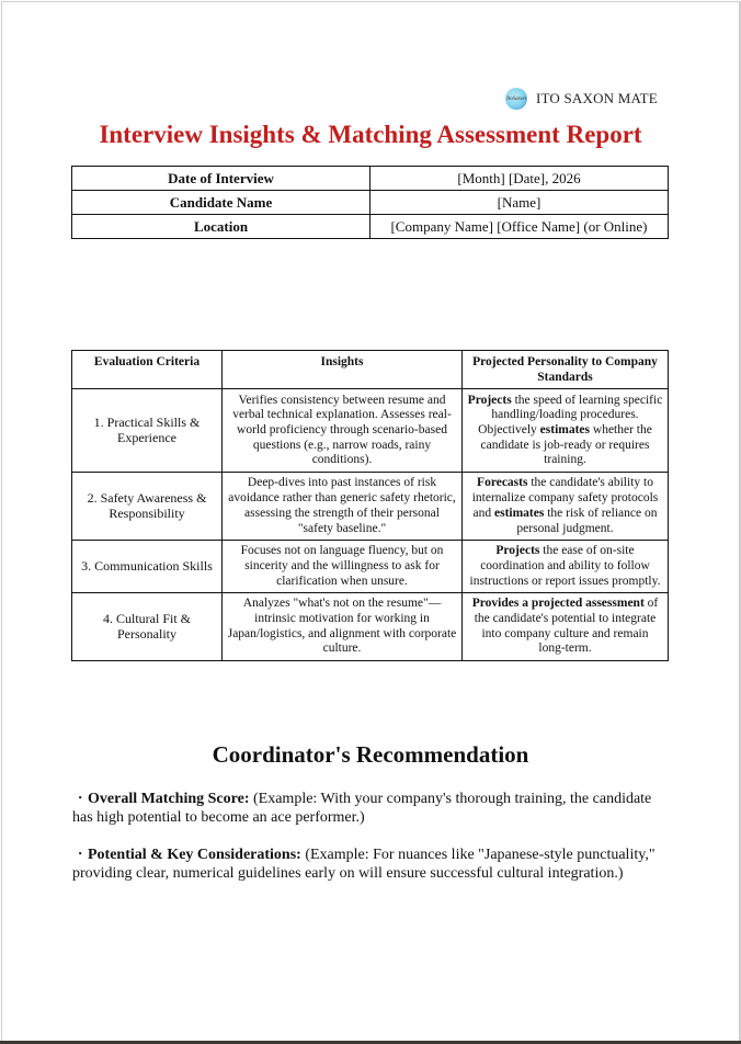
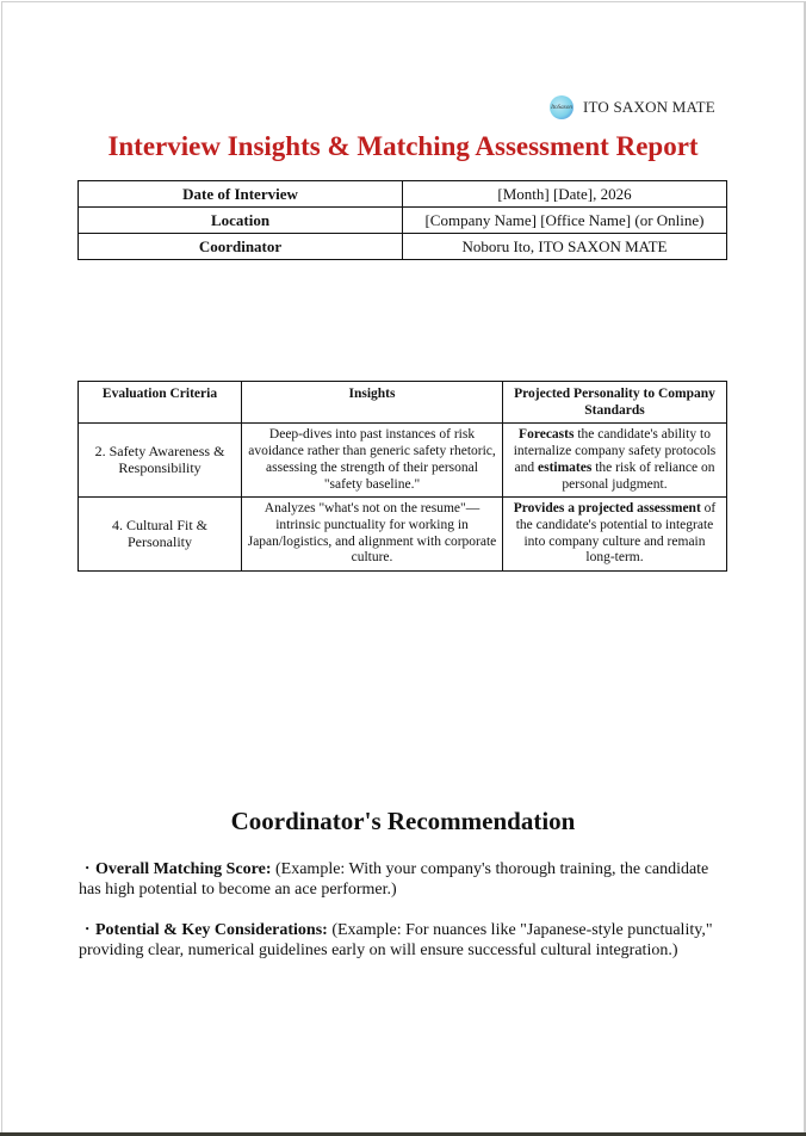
  ITO SAXON MATE
  Interview Insights & Matching Assessment Report
  Date of Interview	[Month] [Date], 2026
- Candidate Name	[Name]
  Location	[Company Name] [Office Name] (or Online)
+ Coordinator	Noboru Ito, ITO SAXON MATE
  Evaluation Criteria	Insights	Projected Personality to Company Standards
- 1. Practical Skills & Experience	Verifies consistency between resume and verbal technical explanation. Assesses real-world proficiency through scenario-based questions (e.g., narrow roads, rainy conditions).	Projects the speed of learning specific handling/loading procedures. Objectively estimates whether the candidate is job-ready or requires training.
  2. Safety Awareness & Responsibility	Deep-dives into past instances of risk avoidance rather than generic safety rhetoric, assessing the strength of their personal "safety baseline."	Forecasts the candidate's ability to internalize company safety protocols and estimates the risk of reliance on personal judgment.
- 3. Communication Skills	Focuses not on language fluency, but on sincerity and the willingness to ask for clarification when unsure.	Projects the ease of on-site coordination and ability to follow instructions or report issues promptly.
- 4. Cultural Fit & Personality	Analyzes "what's not on the resume"—intrinsic motivation for working in Japan/logistics, and alignment with corporate culture.	Provides a projected assessment of the candidate's potential to integrate into company culture and remain long-term.
+ 4. Cultural Fit & Personality	Analyzes "what's not on the resume"—intrinsic punctuality for working in Japan/logistics, and alignment with corporate culture.	Provides a projected assessment of the candidate's potential to integrate into company culture and remain long-term.
  Coordinator's Recommendation
  ・Overall Matching Score: (Example: With your company's thorough training, the candidate has high potential to become an ace performer.)
  ・Potential & Key Considerations: (Example: For nuances like "Japanese-style punctuality," providing clear, numerical guidelines early on will ensure successful cultural integration.)
